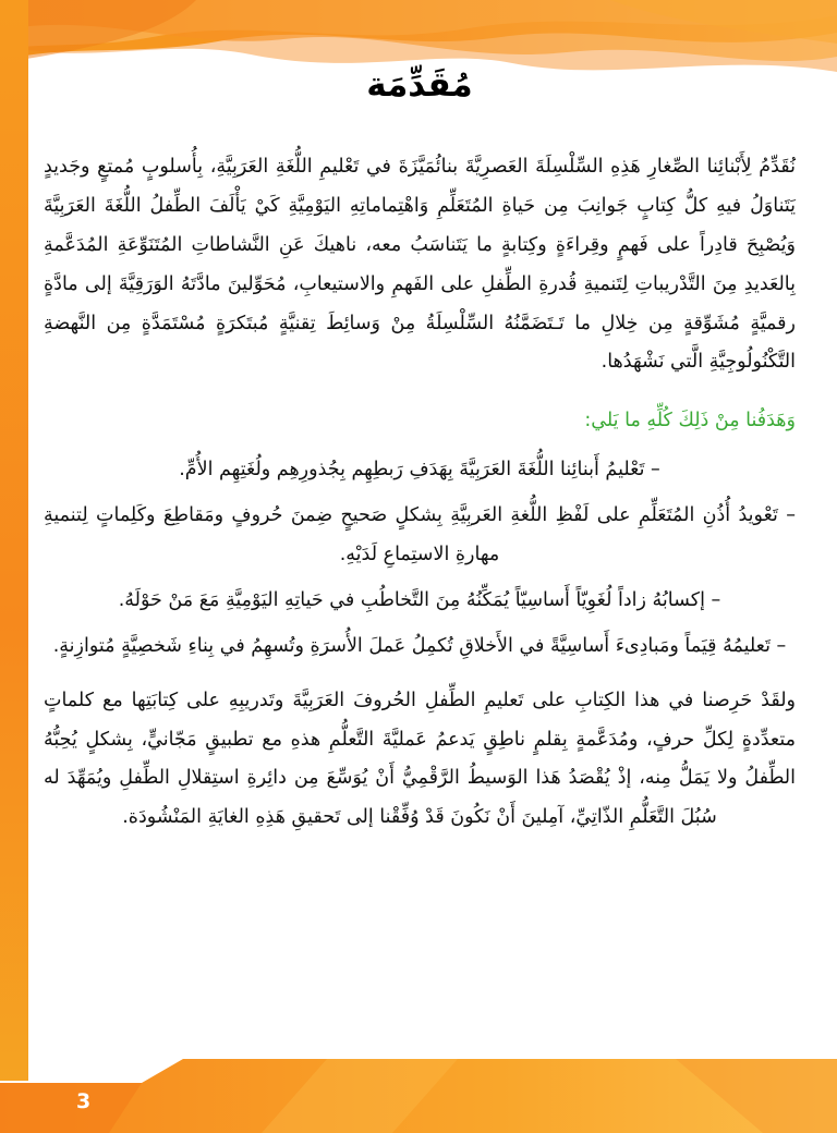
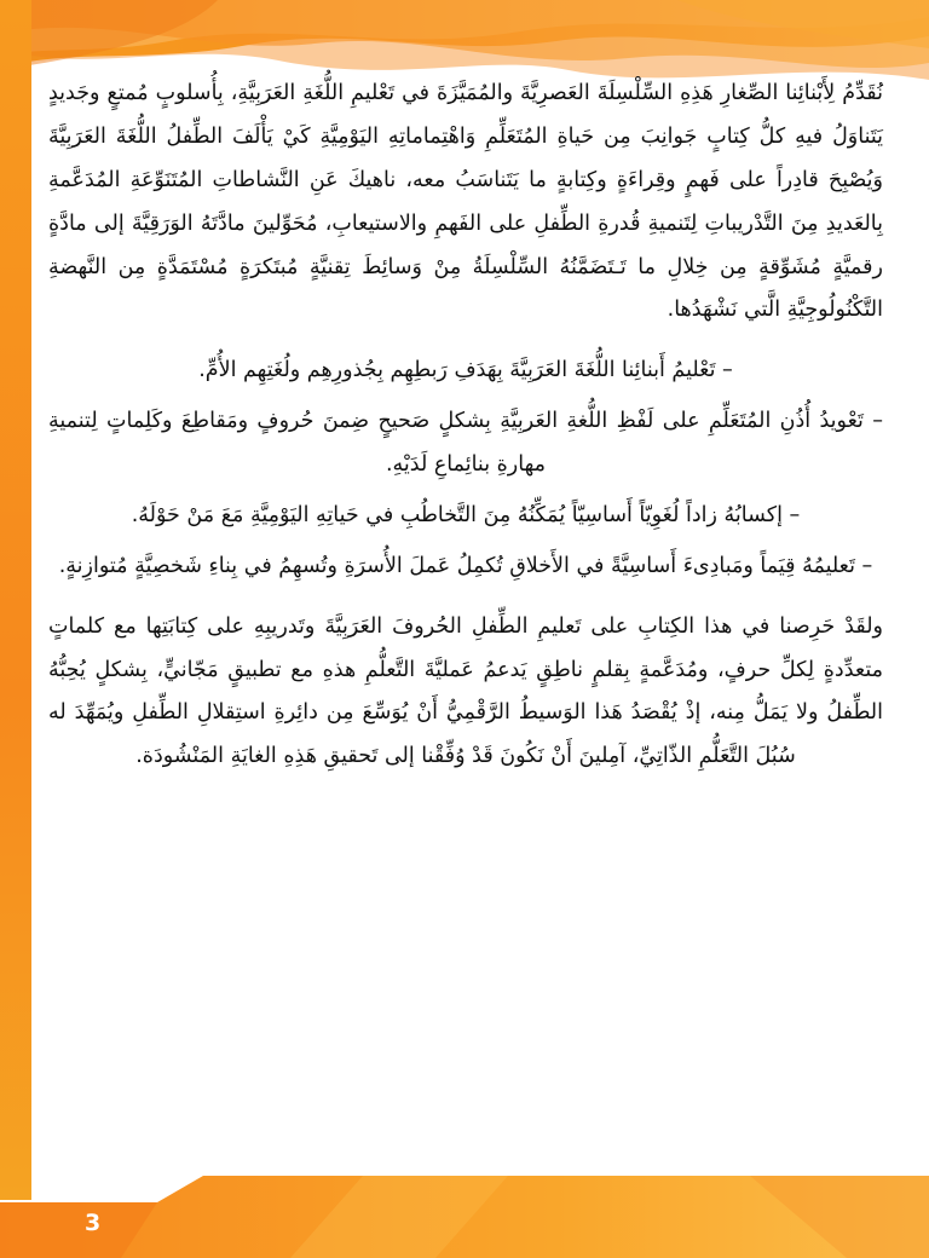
  3
- مُقَدِّمَة
- نُقَدِّمُ لِأَبْنائِنا الصِّغارِ هَذِهِ السِّلْسِلَةَ العَصرِيَّةَ بنائُمَيَّزَةَ في تَعْليمِ اللُّغَةِ العَرَبِيَّةِ، بِأُسلوبٍ مُمتعٍ وجَديدٍ يَتَناوَلُ فيهِ كلُّ كِتابٍ جَوانِبَ مِن حَياةِ المُتَعَلِّمِ وَاهْتِماماتِهِ اليَوْمِيَّةِ كَيْ يَأْلَفَ الطِّفلُ اللُّغَةَ العَرَبِيَّةَ وَيُصْبِحَ قادِراً على فَهمٍ وقِراءَةٍ وكِتابةٍ ما يَتَناسَبُ معه، ناهيكَ عَنِ النَّشاطاتِ المُتَنَوِّعَةِ المُدَعَّمةِ بِالعَديدِ مِنَ التَّدْريباتِ لِتَنميةِ قُدرةِ الطِّفلِ على الفَهمِ والاستيعابِ، مُحَوِّلينَ مادَّتَهُ الوَرَقِيَّةَ إلى مادَّةٍ رقميَّةٍ مُشَوِّقةٍ مِن خِلالِ ما تَـتَضَمَّنُهُ السِّلْسِلَةُ مِنْ وَسائِطَ تِقنيَّةٍ مُبتَكرَةٍ مُسْتَمَدَّةٍ مِن النَّهضةِ التَّكْنُولُوجِيَّةِ الَّتي نَشْهَدُها.
+ نُقَدِّمُ لِأَبْنائِنا الصِّغارِ هَذِهِ السِّلْسِلَةَ العَصرِيَّةَ والمُمَيَّزَةَ في تَعْليمِ اللُّغَةِ العَرَبِيَّةِ، بِأُسلوبٍ مُمتعٍ وجَديدٍ يَتَناوَلُ فيهِ كلُّ كِتابٍ جَوانِبَ مِن حَياةِ المُتَعَلِّمِ وَاهْتِماماتِهِ اليَوْمِيَّةِ كَيْ يَأْلَفَ الطِّفلُ اللُّغَةَ العَرَبِيَّةَ وَيُصْبِحَ قادِراً على فَهمٍ وقِراءَةٍ وكِتابةٍ ما يَتَناسَبُ معه، ناهيكَ عَنِ النَّشاطاتِ المُتَنَوِّعَةِ المُدَعَّمةِ بِالعَديدِ مِنَ التَّدْريباتِ لِتَنميةِ قُدرةِ الطِّفلِ على الفَهمِ والاستيعابِ، مُحَوِّلينَ مادَّتَهُ الوَرَقِيَّةَ إلى مادَّةٍ رقميَّةٍ مُشَوِّقةٍ مِن خِلالِ ما تَـتَضَمَّنُهُ السِّلْسِلَةُ مِنْ وَسائِطَ تِقنيَّةٍ مُبتَكرَةٍ مُسْتَمَدَّةٍ مِن النَّهضةِ التَّكْنُولُوجِيَّةِ الَّتي نَشْهَدُها.
- وَهَدَفُنا مِنْ ذَلِكَ كُلِّهِ ما يَلي:
  – تَعْليمُ أَبنائِنا اللُّغَةَ العَرَبِيَّةَ بِهَدَفِ رَبطِهِم بِجُذورِهِم ولُغَتِهِم الأُمِّ.
- – تَعْويدُ أُذُنِ المُتَعَلِّمِ على لَفْظِ اللُّغةِ العَربِيَّةِ بِشكلٍ صَحيحٍ ضِمنَ حُروفٍ ومَقاطِعَ وكَلِماتٍ لِتنميةِ مهارةِ الاستِماعِ لَدَيْهِ.
+ – تَعْويدُ أُذُنِ المُتَعَلِّمِ على لَفْظِ اللُّغةِ العَربِيَّةِ بِشكلٍ صَحيحٍ ضِمنَ حُروفٍ ومَقاطِعَ وكَلِماتٍ لِتنميةِ مهارةِ بنائِماعِ لَدَيْهِ.
  – إكسابُهُ زاداً لُغَوِيّاً أَساسِيّاً يُمَكِّنُهُ مِنَ التَّخاطُبِ في حَياتِهِ اليَوْمِيَّةِ مَعَ مَنْ حَوْلَهُ.
  – تَعليمُهُ قِيَماً ومَبادِىءَ أَساسِيَّةً في الأَخلاقِ تُكمِلُ عَملَ الأُسرَةِ وتُسهِمُ في بِناءِ شَخصِيَّةٍ مُتوازِنةٍ.
  ولقَدْ حَرِصنا في هذا الكِتابِ على تَعليمِ الطِّفلِ الحُروفَ العَرَبِيَّةَ وتَدريبِهِ على كِتابَتِها مع كلماتٍ متعدِّدةٍ لِكلِّ حرفٍ، ومُدَعَّمةٍ بِقلمٍ ناطِقٍ يَدعمُ عَمليَّةَ التَّعلُّمِ هذهِ مع تطبيقٍ مَجّانيٍّ، بِشكلٍ يُحِبُّهُ الطِّفلُ ولا يَمَلُّ مِنه، إذْ يُقْصَدُ هَذا الوَسيطُ الرَّقْمِيُّ أَنْ يُوَسِّعَ مِن دائِرةِ استِقلالِ الطِّفلِ ويُمَهِّدَ له سُبُلَ التَّعَلُّمِ الذّاتِيِّ، آمِلينَ أَنْ نَكُونَ قَدْ وُفِّقْنا إلى تَحقيقِ هَذِهِ الغايَةِ المَنْشُودَة.
